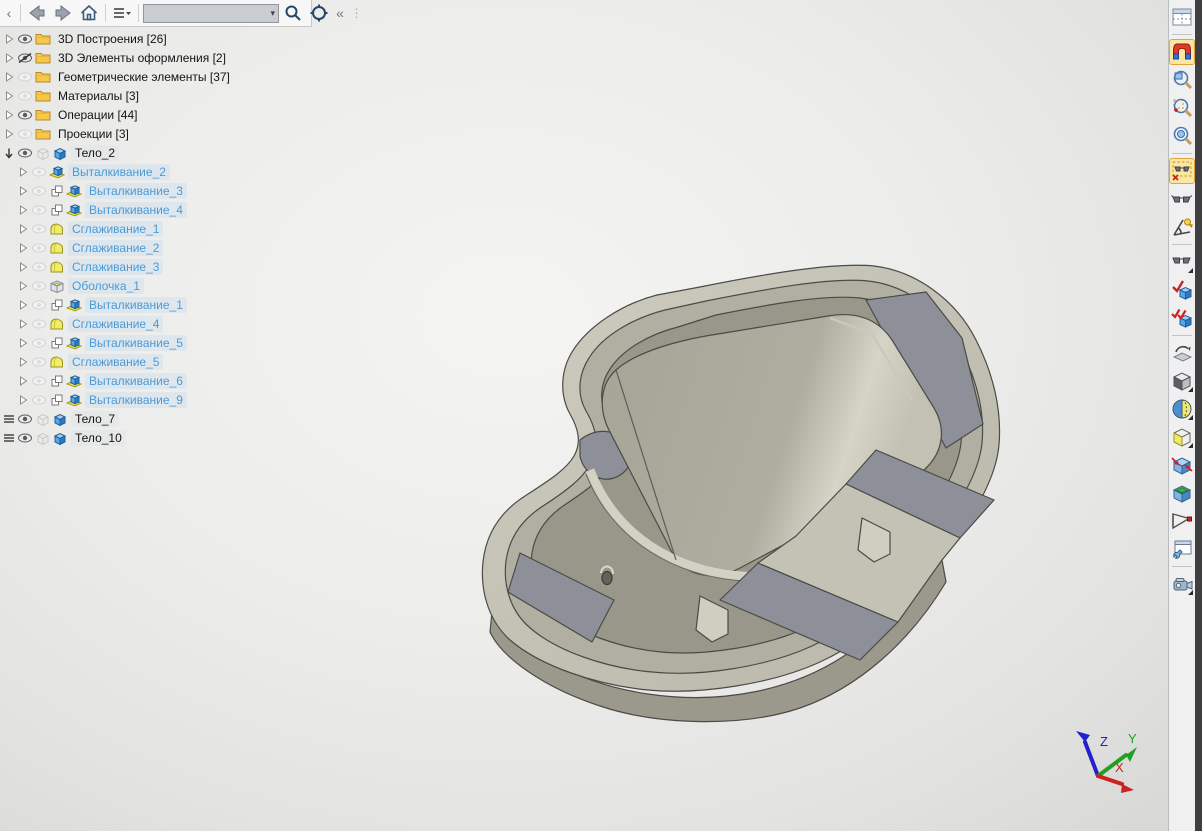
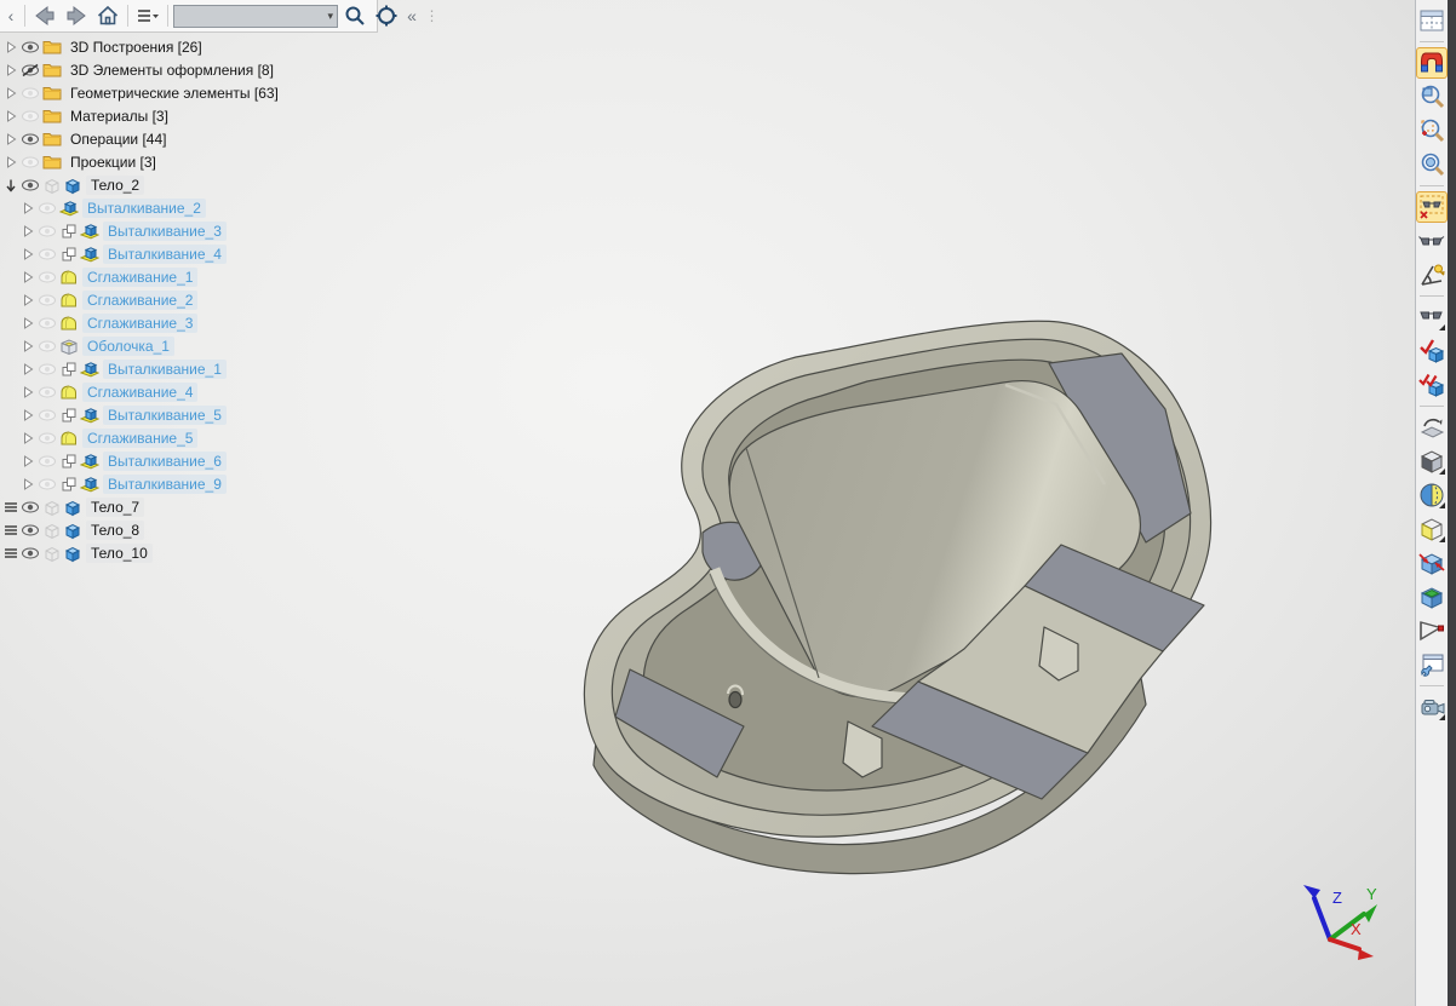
  Z
  Y
  X
  ‹
  ▾
  «
  ⋮
  3D Построения [26]
- 3D Элементы оформления [2]
+ 3D Элементы оформления [8]
- Геометрические элементы [37]
+ Геометрические элементы [63]
  Материалы [3]
  Операции [44]
  Проекции [3]
  Тело_2
  Выталкивание_2
  Выталкивание_3
  Выталкивание_4
  Сглаживание_1
  Сглаживание_2
  Сглаживание_3
  Оболочка_1
  Выталкивание_1
  Сглаживание_4
  Выталкивание_5
  Сглаживание_5
  Выталкивание_6
  Выталкивание_9
  Тело_7
+ Тело_8
  Тело_10
